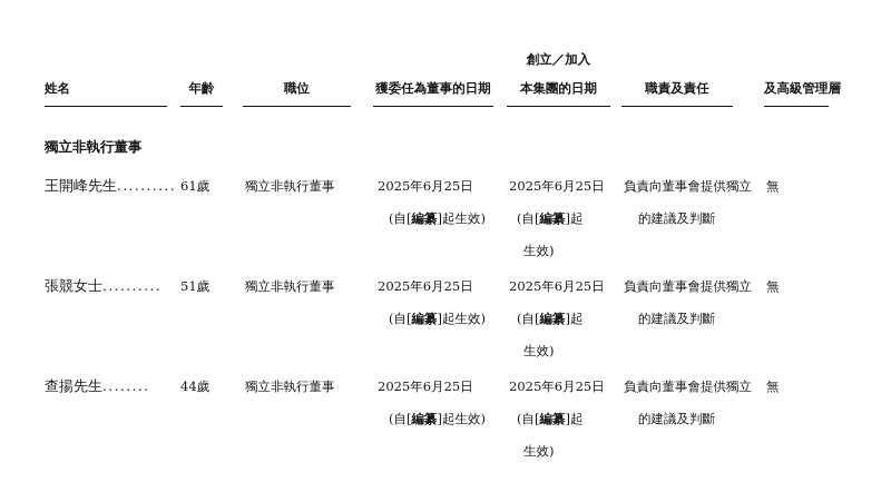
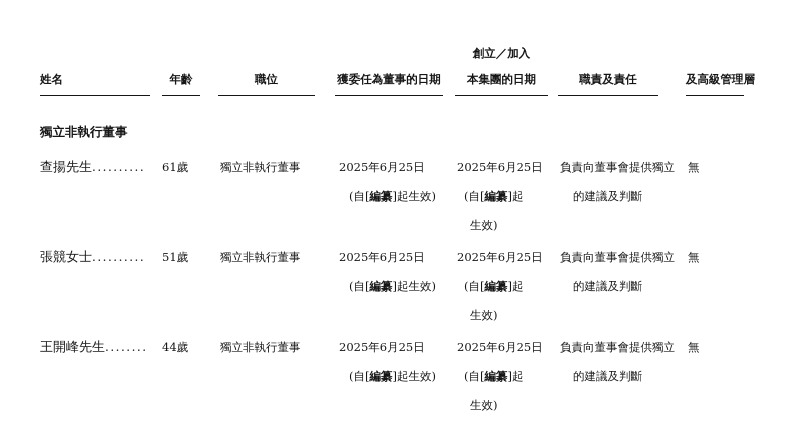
  姓名
  年齡
  職位
  獲委任為董事的日期
  創立／加入
  本集團的日期
  職責及責任
  及高級管理層
  獨立非執行董事
- 王開峰先生..........
+ 查揚先生..........
  61歲
  獨立非執行董事
  2025年6月25日
  (自[編纂]起生效)
  2025年6月25日
  (自[編纂]起
  生效)
  負責向董事會提供獨立
  的建議及判斷
  無
  張競女士..........
  51歲
  獨立非執行董事
  2025年6月25日
  (自[編纂]起生效)
  2025年6月25日
  (自[編纂]起
  生效)
  負責向董事會提供獨立
  的建議及判斷
  無
- 查揚先生........
+ 王開峰先生........
  44歲
  獨立非執行董事
  2025年6月25日
  (自[編纂]起生效)
  2025年6月25日
  (自[編纂]起
  生效)
  負責向董事會提供獨立
  的建議及判斷
  無
